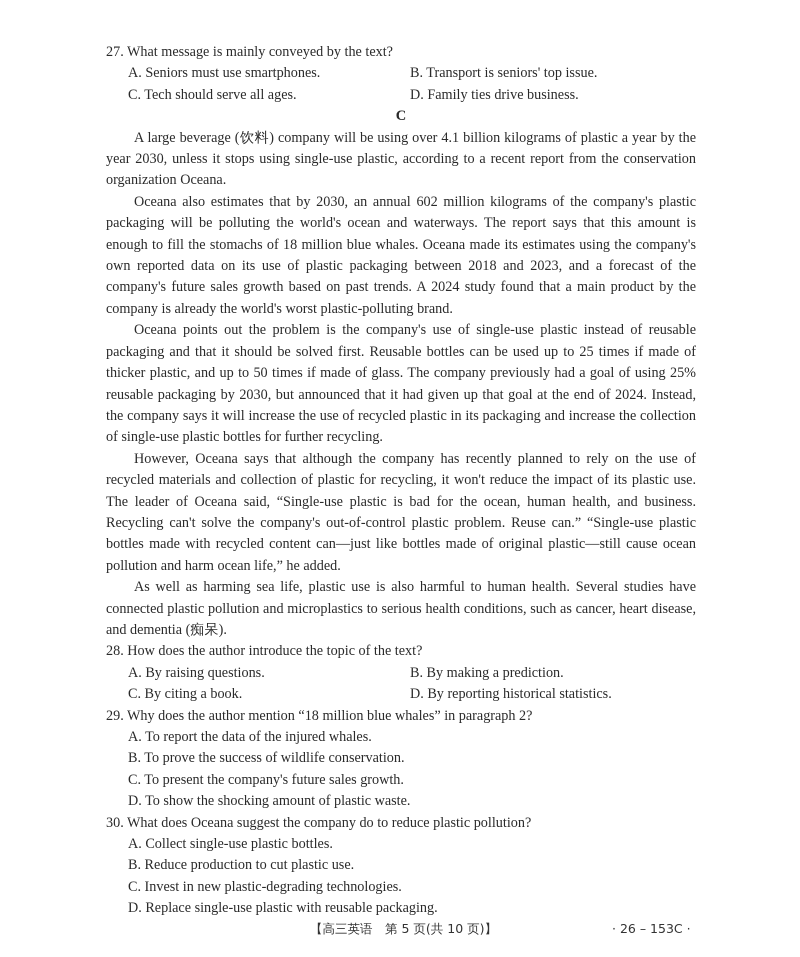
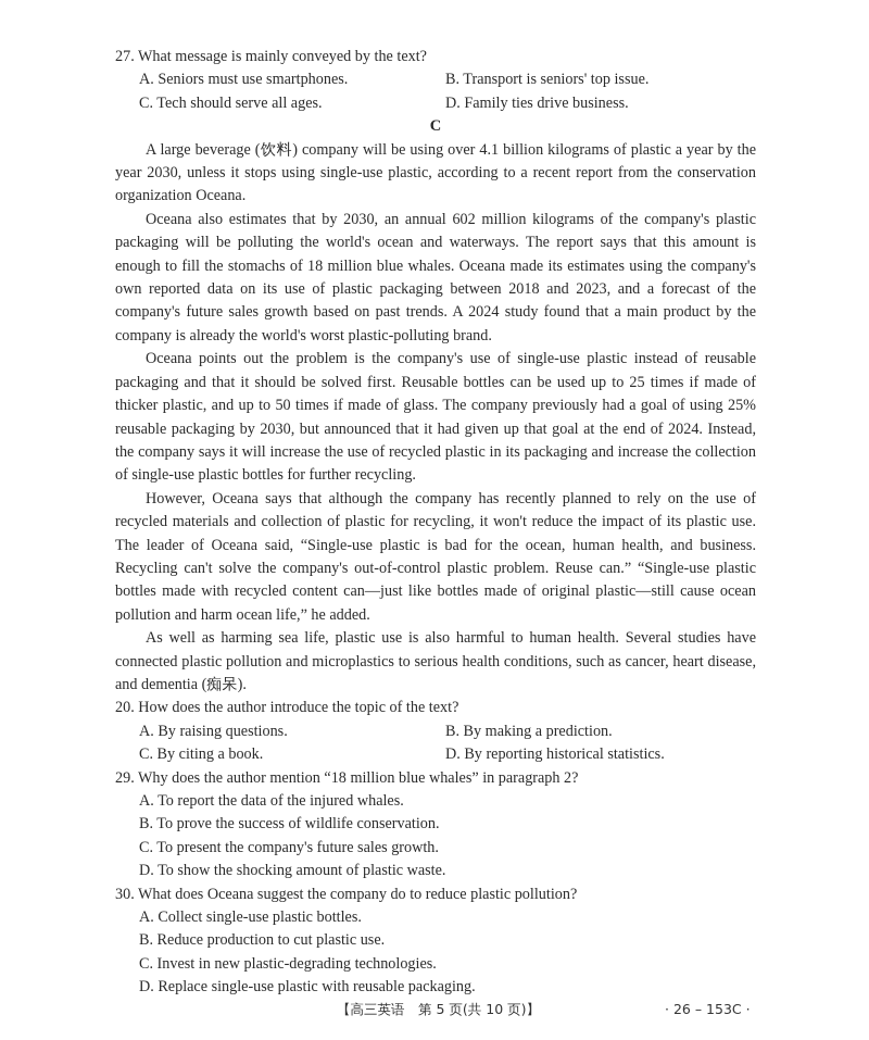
  27. What message is mainly conveyed by the text?
  A. Seniors must use smartphones.
  B. Transport is seniors' top issue.
  C. Tech should serve all ages.
  D. Family ties drive business.
  C
  A large beverage (饮料) company will be using over 4.1 billion kilograms of plastic a year by the year 2030, unless it stops using single-use plastic, according to a recent report from the conservation organization Oceana.
  Oceana also estimates that by 2030, an annual 602 million kilograms of the company's plastic packaging will be polluting the world's ocean and waterways. The report says that this amount is enough to fill the stomachs of 18 million blue whales. Oceana made its estimates using the company's own reported data on its use of plastic packaging between 2018 and 2023, and a forecast of the company's future sales growth based on past trends. A 2024 study found that a main product by the company is already the world's worst plastic-polluting brand.
  Oceana points out the problem is the company's use of single-use plastic instead of reusable packaging and that it should be solved first. Reusable bottles can be used up to 25 times if made of thicker plastic, and up to 50 times if made of glass. The company previously had a goal of using 25% reusable packaging by 2030, but announced that it had given up that goal at the end of 2024. Instead, the company says it will increase the use of recycled plastic in its packaging and increase the collection of single-use plastic bottles for further recycling.
  However, Oceana says that although the company has recently planned to rely on the use of recycled materials and collection of plastic for recycling, it won't reduce the impact of its plastic use. The leader of Oceana said, “Single-use plastic is bad for the ocean, human health, and business. Recycling can't solve the company's out-of-control plastic problem. Reuse can.” “Single-use plastic bottles made with recycled content can—just like bottles made of original plastic—still cause ocean pollution and harm ocean life,” he added.
  As well as harming sea life, plastic use is also harmful to human health. Several studies have connected plastic pollution and microplastics to serious health conditions, such as cancer, heart disease, and dementia (痴呆).
- 28. How does the author introduce the topic of the text?
+ 20. How does the author introduce the topic of the text?
  A. By raising questions.
  B. By making a prediction.
  C. By citing a book.
  D. By reporting historical statistics.
  29. Why does the author mention “18 million blue whales” in paragraph 2?
  A. To report the data of the injured whales.
  B. To prove the success of wildlife conservation.
  C. To present the company's future sales growth.
  D. To show the shocking amount of plastic waste.
  30. What does Oceana suggest the company do to reduce plastic pollution?
  A. Collect single-use plastic bottles.
  B. Reduce production to cut plastic use.
  C. Invest in new plastic-degrading technologies.
  D. Replace single-use plastic with reusable packaging.
  【高三英语 第 5 页(共 10 页)】
  · 26 – 153C ·
